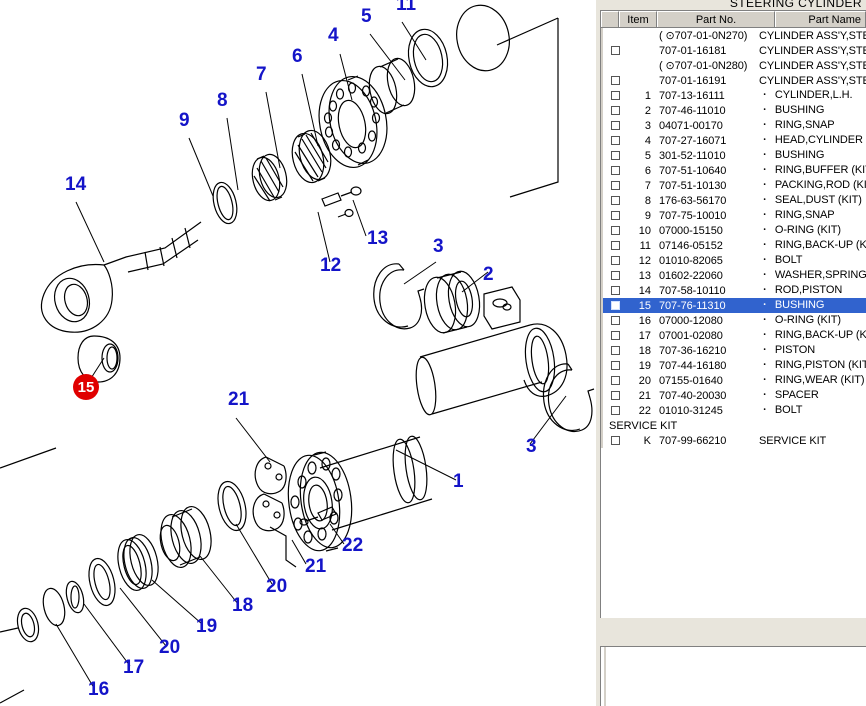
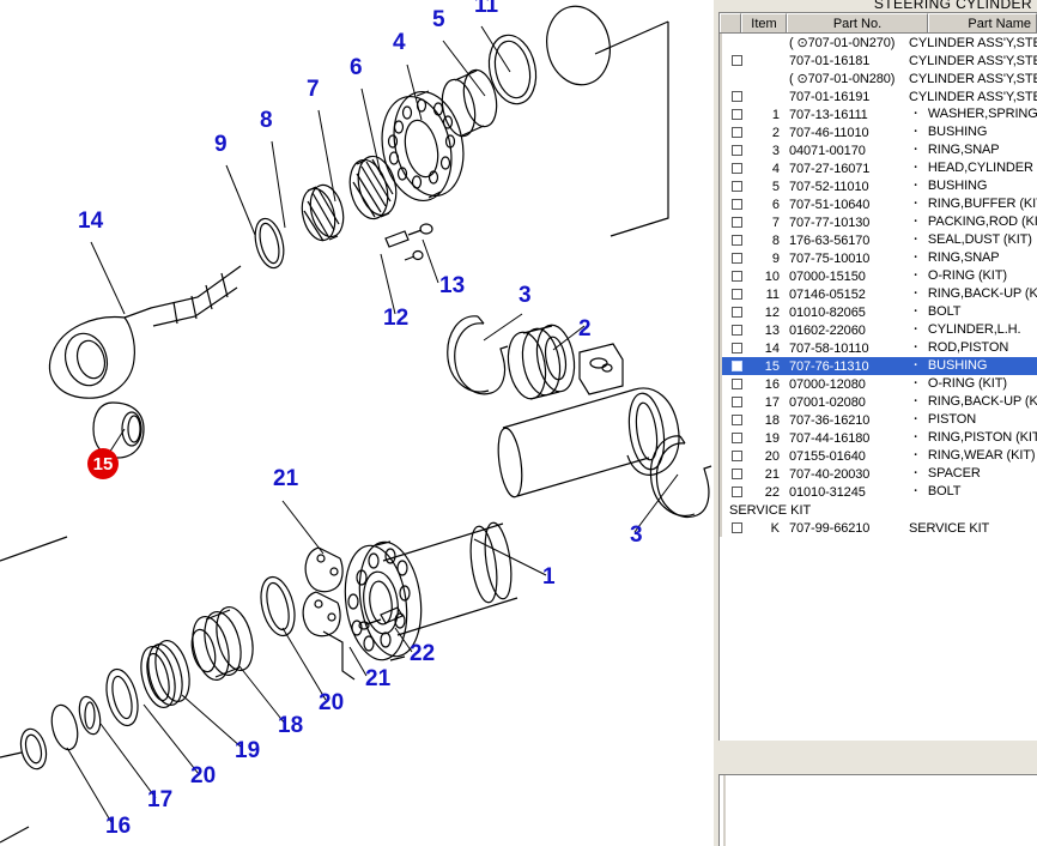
  11
  5
  4
  6
  7
  8
  9
  14
  12
  13
  3
  2
  15
  21
  21
  22
  1
  3
  20
  18
  19
  20
  17
  16
  STEERING CYLINDER
  Item
  Part No.
  Part Name
  ( ⊙707-01-0N270)
  CYLINDER ASS'Y,ST
  707-01-16181
  CYLINDER ASS'Y,ST
  ( ⊙707-01-0N280)
  CYLINDER ASS'Y,ST
  707-01-16191
  CYLINDER ASS'Y,ST
  1
  707-13-16111
- ・ CYLINDER,L.H.
+ ・ WASHER,SPRING
  2
  707-46-11010
  ・ BUSHING
  3
  04071-00170
  ・ RING,SNAP
  4
  707-27-16071
  ・ HEAD,CYLINDER
  5
- 301-52-11010
+ 707-52-11010
  ・ BUSHING
  6
  707-51-10640
  ・ RING,BUFFER (KI
  7
- 707-51-10130
+ 707-77-10130
  ・ PACKING,ROD (KI
  8
  176-63-56170
  ・ SEAL,DUST (KIT)
  9
  707-75-10010
  ・ RING,SNAP
  10
  07000-15150
  ・ O-RING (KIT)
  11
  07146-05152
  ・ RING,BACK-UP (K
  12
  01010-82065
  ・ BOLT
  13
  01602-22060
- ・ WASHER,SPRING
+ ・ CYLINDER,L.H.
  14
  707-58-10110
  ・ ROD,PISTON
  15
  707-76-11310
  ・ BUSHING
  16
  07000-12080
  ・ O-RING (KIT)
  17
  07001-02080
  ・ RING,BACK-UP (K
  18
  707-36-16210
  ・ PISTON
  19
  707-44-16180
  ・ RING,PISTON (KIT
  20
  07155-01640
  ・ RING,WEAR (KIT)
  21
  707-40-20030
  ・ SPACER
  22
  01010-31245
  ・ BOLT
  SERVICE KIT
  K
  707-99-66210
  SERVICE KIT
